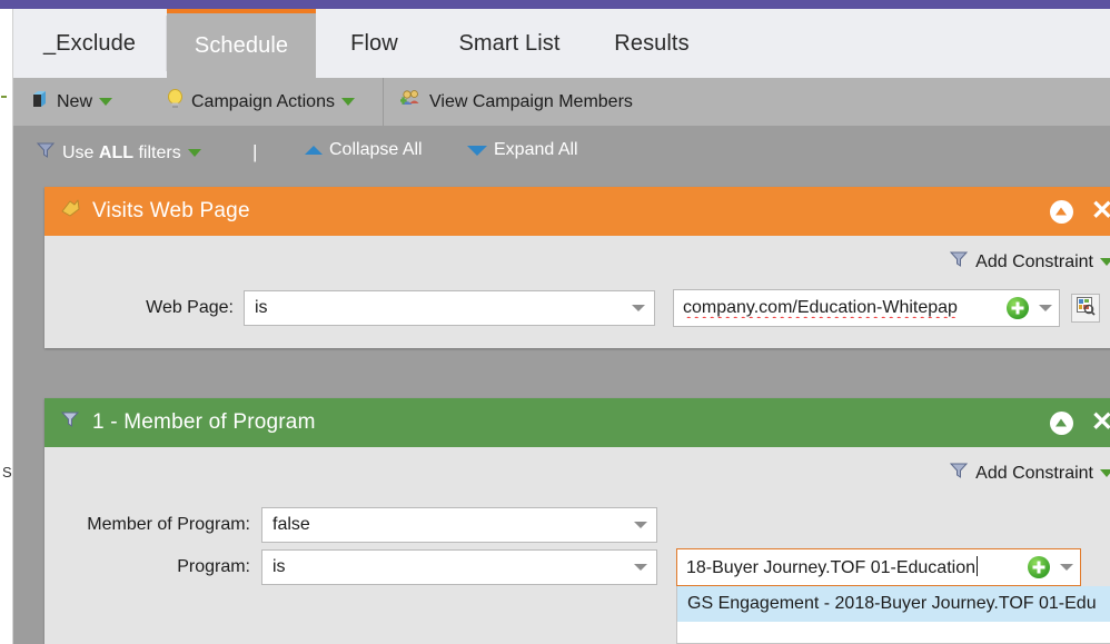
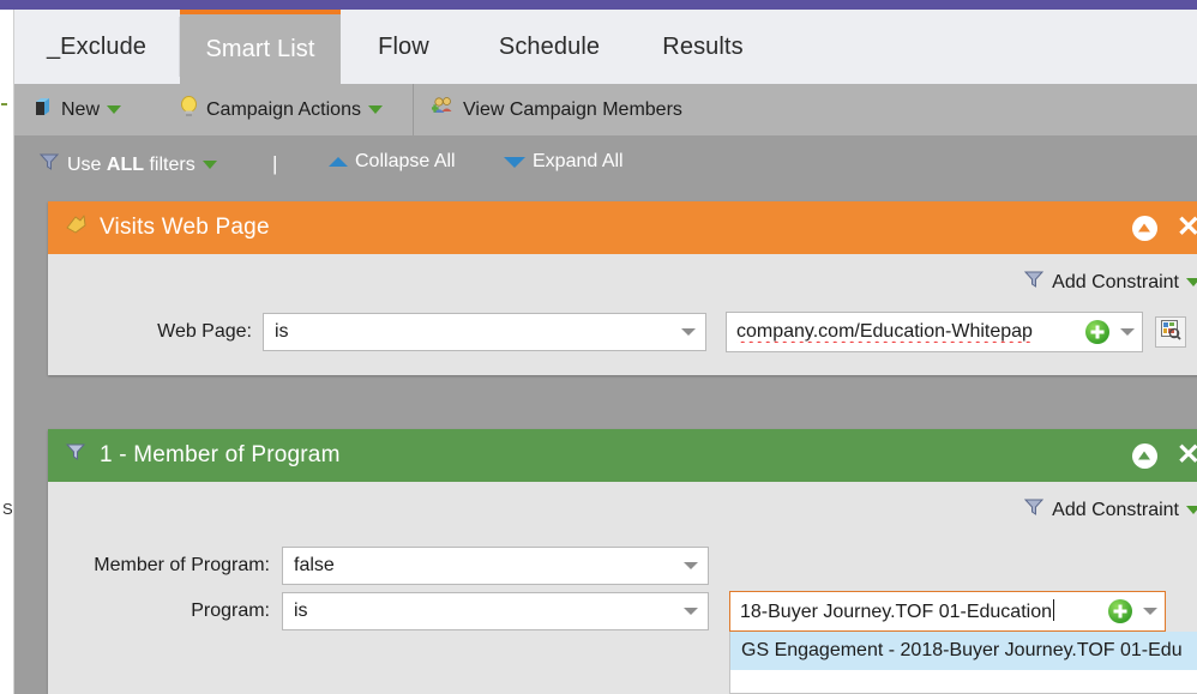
  _Exclude
- Schedule
+ Smart List
  Flow
- Smart List
+ Schedule
  Results
  New
  Campaign Actions
  View Campaign Members
  Use ALL filters
  |
  Collapse All
  Expand All
  Visits Web Page
  ✕
  Add Constraint
  Web Page:
  is
  company.com/Education-Whitepap
  1 - Member of Program
  ✕
  Add Constraint
  Member of Program:
  false
  Program:
  is
  18-Buyer Journey.TOF 01-Education
  GS Engagement - 2018-Buyer Journey.TOF 01-Edu
  S
